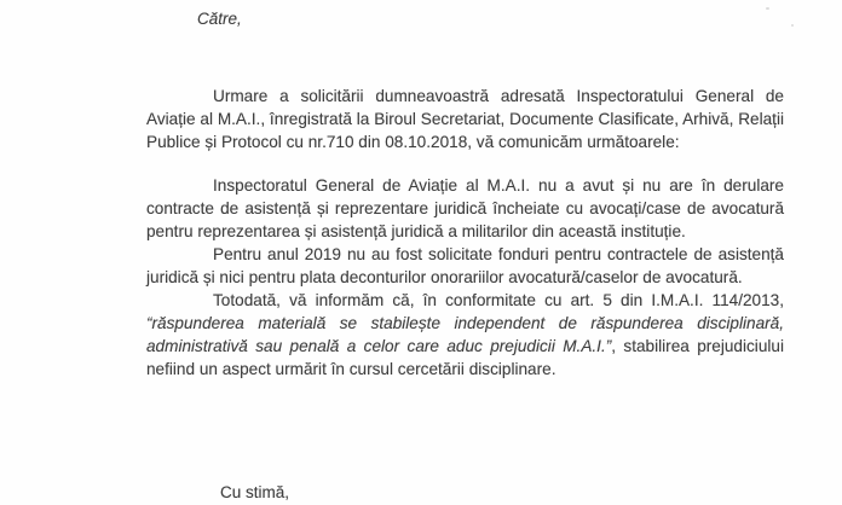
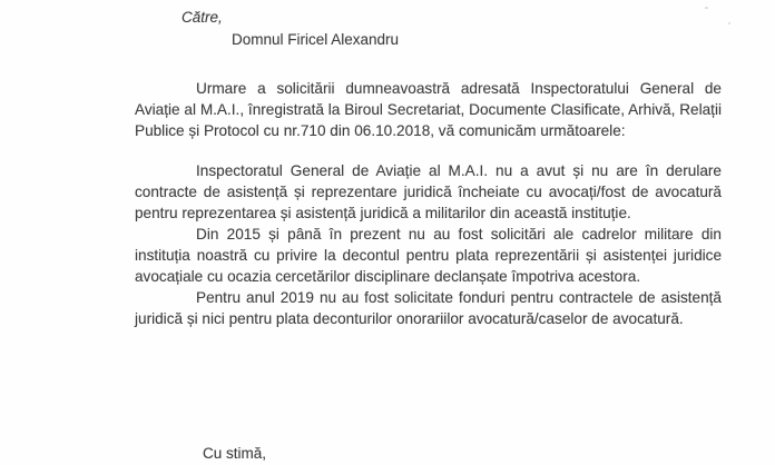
  Către,
+ Domnul Firicel Alexandru
- Urmare a solicitării dumneavoastră adresată Inspectoratului General de Aviație al M.A.I., înregistrată la Biroul Secretariat, Documente Clasificate, Arhivă, Relații Publice și Protocol cu nr.710 din 08.10.2018, vă comunicăm următoarele:
+ Urmare a solicitării dumneavoastră adresată Inspectoratului General de Aviație al M.A.I., înregistrată la Biroul Secretariat, Documente Clasificate, Arhivă, Relații Publice și Protocol cu nr.710 din 06.10.2018, vă comunicăm următoarele:
- Inspectoratul General de Aviație al M.A.I. nu a avut și nu are în derulare contracte de asistență și reprezentare juridică încheiate cu avocați/case de avocatură pentru reprezentarea și asistență juridică a militarilor din această instituție.
+ Inspectoratul General de Aviație al M.A.I. nu a avut și nu are în derulare contracte de asistență și reprezentare juridică încheiate cu avocați/fost de avocatură pentru reprezentarea și asistență juridică a militarilor din această instituție.
+ Din 2015 și până în prezent nu au fost solicitări ale cadrelor militare din instituția noastră cu privire la decontul pentru plata reprezentării și asistenței juridice avocațiale cu ocazia cercetărilor disciplinare declanșate împotriva acestora.
  Pentru anul 2019 nu au fost solicitate fonduri pentru contractele de asistență juridică și nici pentru plata deconturilor onorariilor avocatură/caselor de avocatură.
- Totodată, vă informăm că, în conformitate cu art. 5 din I.M.A.I. 114/2013, “răspunderea materială se stabilește independent de răspunderea disciplinară, administrativă sau penală a celor care aduc prejudicii M.A.I.”, stabilirea prejudiciului nefiind un aspect urmărit în cursul cercetării disciplinare.
  Cu stimă,
